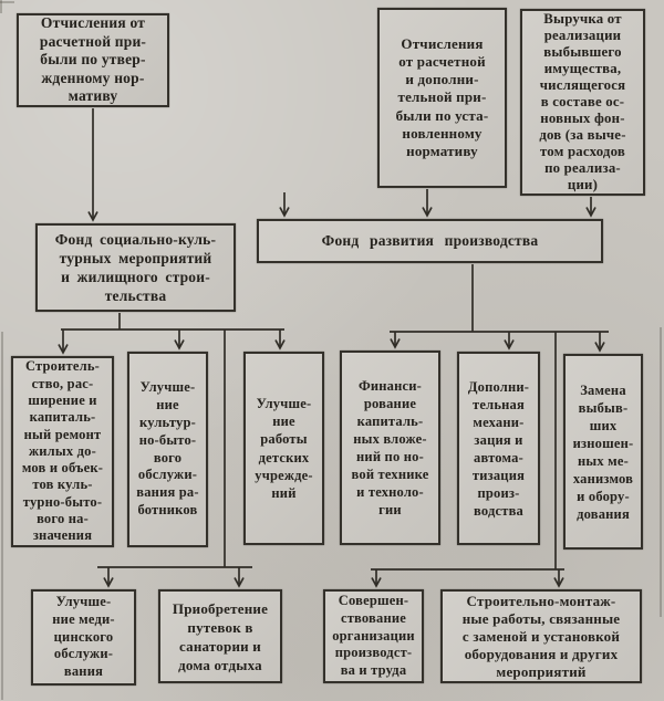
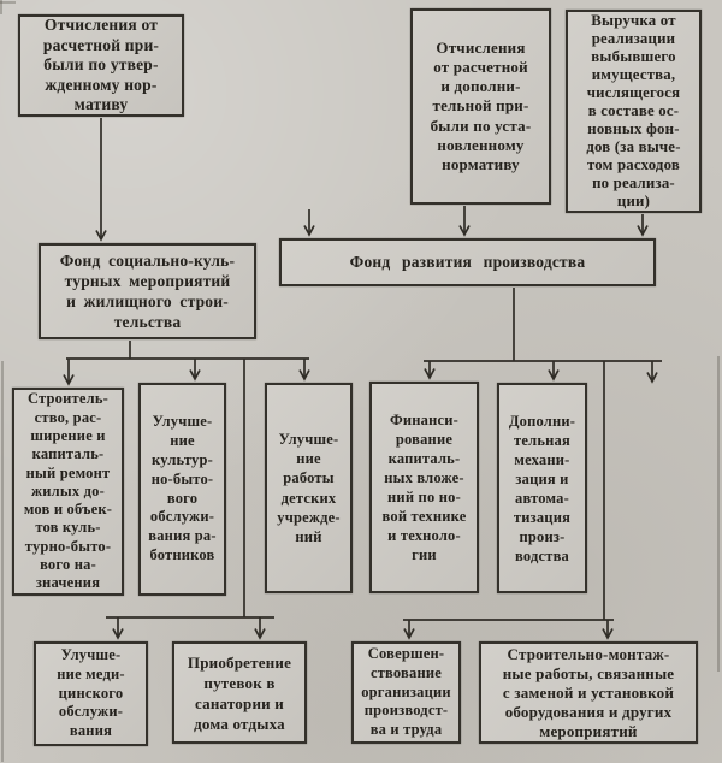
  Отчисления от
  расчетной при-
  были по утвер-
  жденному нор-
  мативу
  Отчисления
  от расчетной
  и дополни-
  тельной при-
  были по уста-
  новленному
  нормативу
  Выручка от
  реализации
  выбывшего
  имущества,
  числящегося
  в составе ос-
  новных фон-
  дов (за выче-
  том расходов
  по реализа-
  ции)
  Фонд социально-куль-
  турных мероприятий
  и жилищного строи-
  тельства
  Фонд развития производства
  Строитель-
  ство, рас-
  ширение и
  капиталь-
  ный ремонт
  жилых до-
  мов и объек-
  тов куль-
  турно-быто-
  вого на-
  значения
  Улучше-
  ние
  культур-
  но-быто-
  вого
  обслужи-
  вания ра-
  ботников
  Улучше-
  ние
  работы
  детских
  учрежде-
  ний
  Финанси-
  рование
  капиталь-
  ных вложе-
  ний по но-
  вой технике
  и техноло-
  гии
  Дополни-
  тельная
  механи-
  зация и
  автома-
  тизация
  произ-
  водства
- Замена
- выбыв-
- ших
- изношен-
- ных ме-
- ханизмов
- и обору-
- дования
  Улучше-
  ние меди-
  цинского
  обслужи-
  вания
  Приобретение
  путевок в
  санатории и
  дома отдыха
  Совершен-
  ствование
  организации
  производст-
  ва и труда
  Строительно-монтаж-
  ные работы, связанные
  с заменой и установкой
  оборудования и других
  мероприятий
